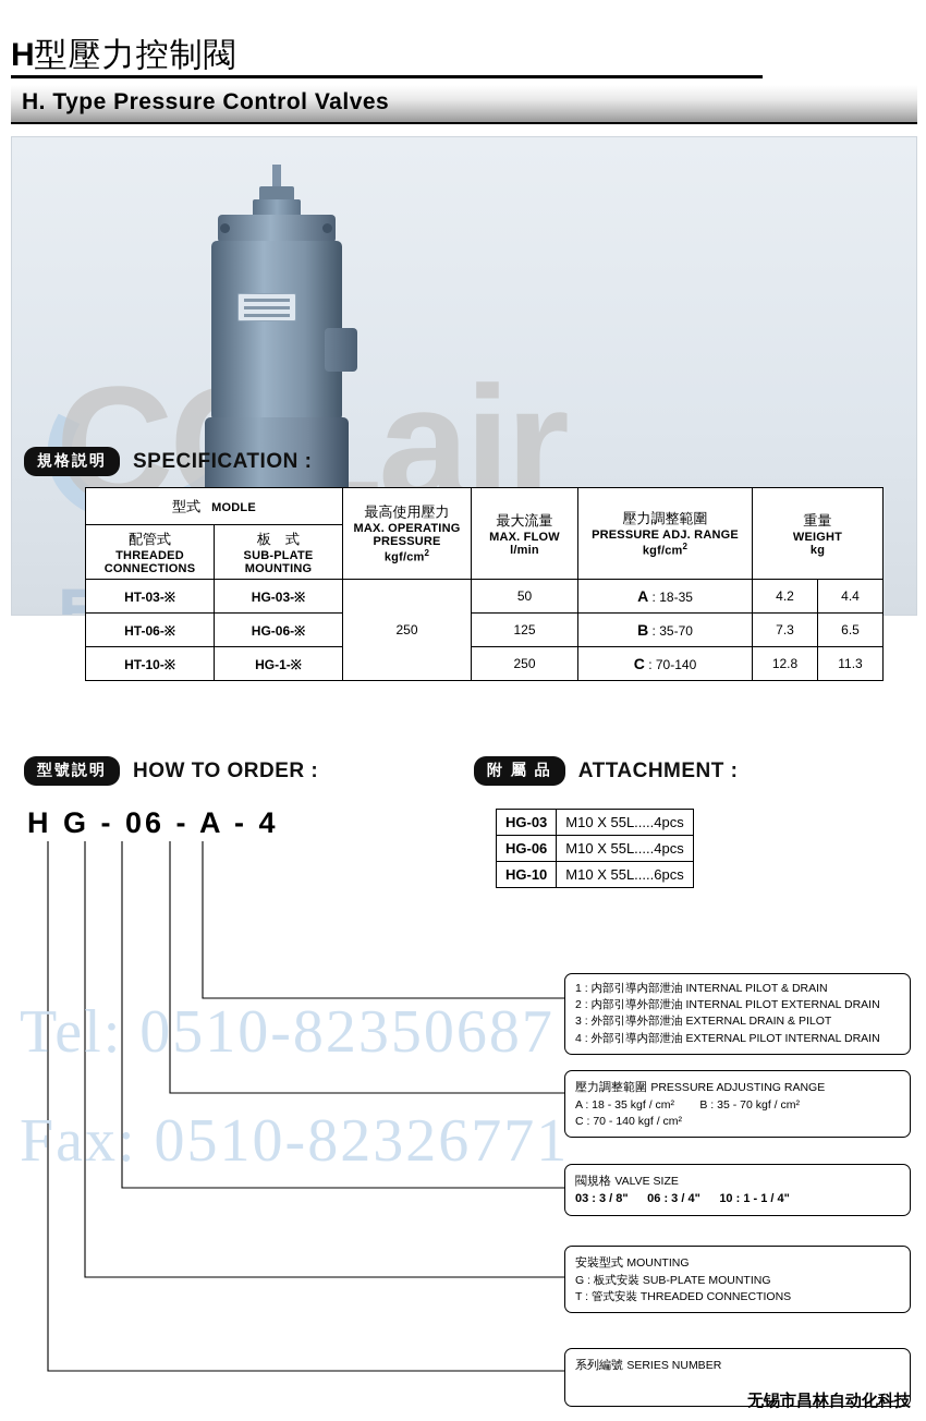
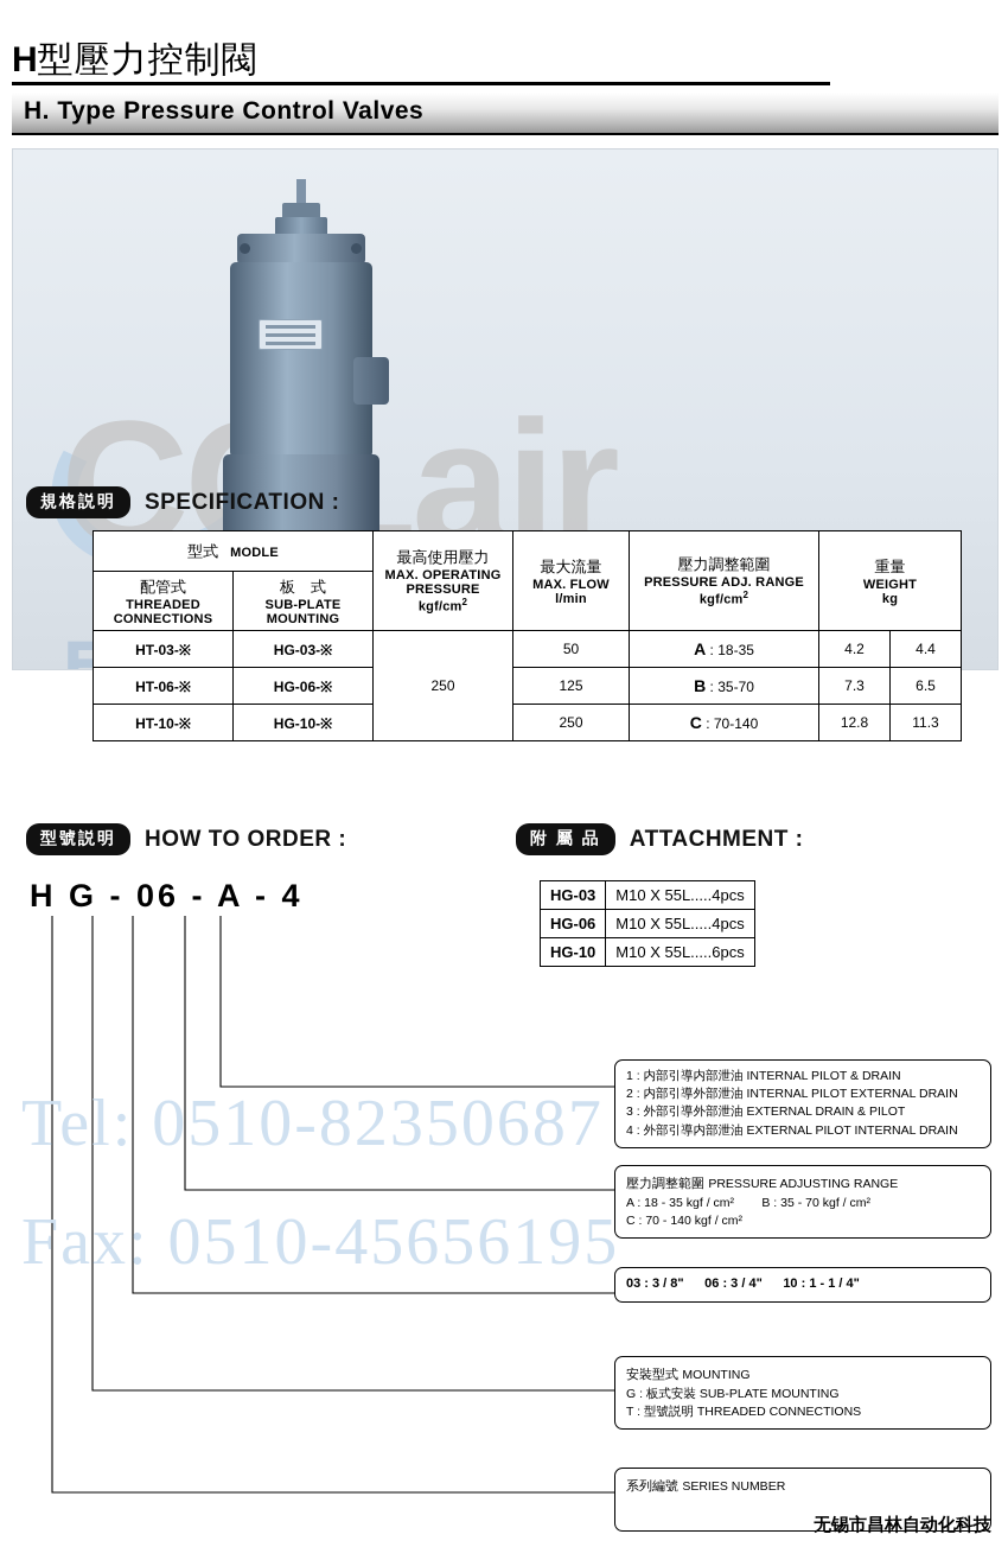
  H
  型壓力控制閥
  H. Type Pressure Control Valves
  規格説明
  SPECIFICATION :
  型式 MODLE	最高使用壓力 MAX. OPERATING PRESSURE kgf/cm2	最大流量 MAX. FLOW l/min	壓力調整範圍 PRESSURE ADJ. RANGE kgf/cm2	重量 WEIGHT kg
  配管式 THREADED CONNECTIONS	板 式 SUB-PLATE MOUNTING
  HT-03-※	HG-03-※	250	50	A : 18-35	4.2	4.4
  HT-06-※	HG-06-※	125	B : 35-70	7.3	6.5
- HT-10-※	HG-1-※	250	C : 70-140	12.8	11.3
+ HT-10-※	HG-10-※	250	C : 70-140	12.8	11.3
  型號説明
  HOW TO ORDER :
  附 屬 品
  ATTACHMENT :
  H G - 06 - A - 4
  HG-03	M10 X 55L.....4pcs
  HG-06	M10 X 55L.....4pcs
  HG-10	M10 X 55L.....6pcs
  Tel: 0510-82350687
- Fax: 0510-82326771
+ Fax: 0510-45656195
  1 : 内部引導内部泄油 INTERNAL PILOT & DRAIN
  2 : 内部引導外部泄油 INTERNAL PILOT EXTERNAL DRAIN
  3 : 外部引導外部泄油 EXTERNAL DRAIN & PILOT
  4 : 外部引導内部泄油 EXTERNAL PILOT INTERNAL DRAIN
  壓力調整範圍 PRESSURE ADJUSTING RANGE
  A : 18 - 35 kgf / cm² B : 35 - 70 kgf / cm²
  C : 70 - 140 kgf / cm²
- 閥規格 VALVE SIZE
  03 : 3 / 8" 06 : 3 / 4" 10 : 1 - 1 / 4"
  安裝型式 MOUNTING
  G : 板式安裝 SUB-PLATE MOUNTING
- T : 管式安裝 THREADED CONNECTIONS
+ T : 型號説明 THREADED CONNECTIONS
  系列編號 SERIES NUMBER
  无锡市昌林自动化科技
